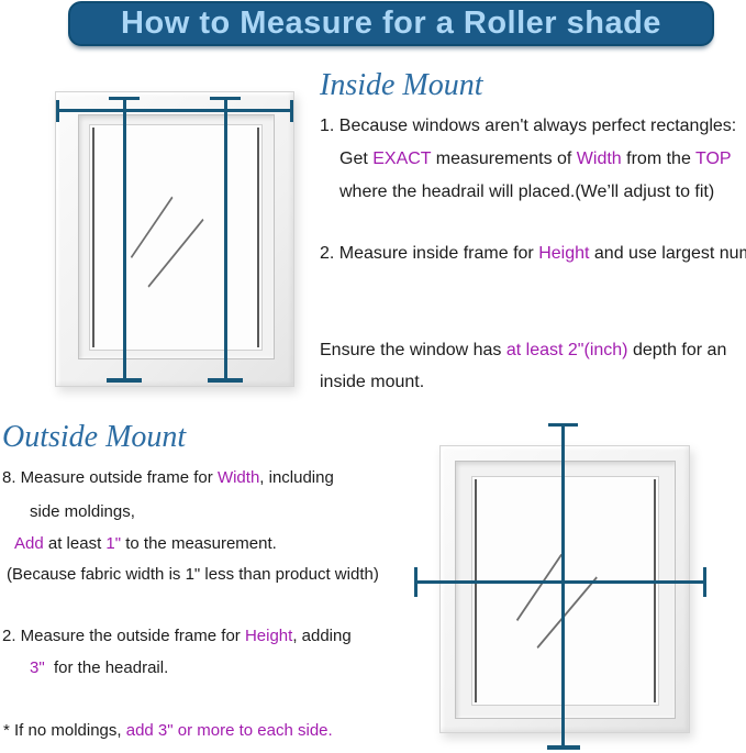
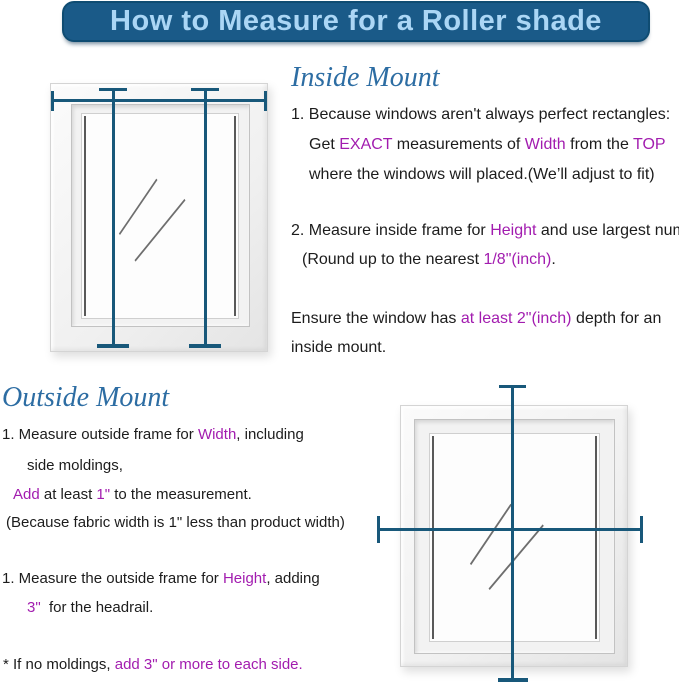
  How to Measure for a Roller shade
  Inside Mount
  1. Because windows aren't always perfect rectangles:
  Get EXACT measurements of Width from the TOP
- where the headrail will placed.(We’ll adjust to fit)
+ where the windows will placed.(We’ll adjust to fit)
  2. Measure inside frame for Height and use largest nu
+ (Round up to the nearest 1/8"(inch).
  Ensure the window has at least 2"(inch) depth for an
  inside mount.
  Outside Mount
- 8. Measure outside frame for Width, including
+ 1. Measure outside frame for Width, including
  side moldings,
  Add at least 1" to the measurement.
  (Because fabric width is 1" less than product width)
- 2. Measure the outside frame for Height, adding
+ 1. Measure the outside frame for Height, adding
  3" for the headrail.
  * If no moldings, add 3" or more to each side.
